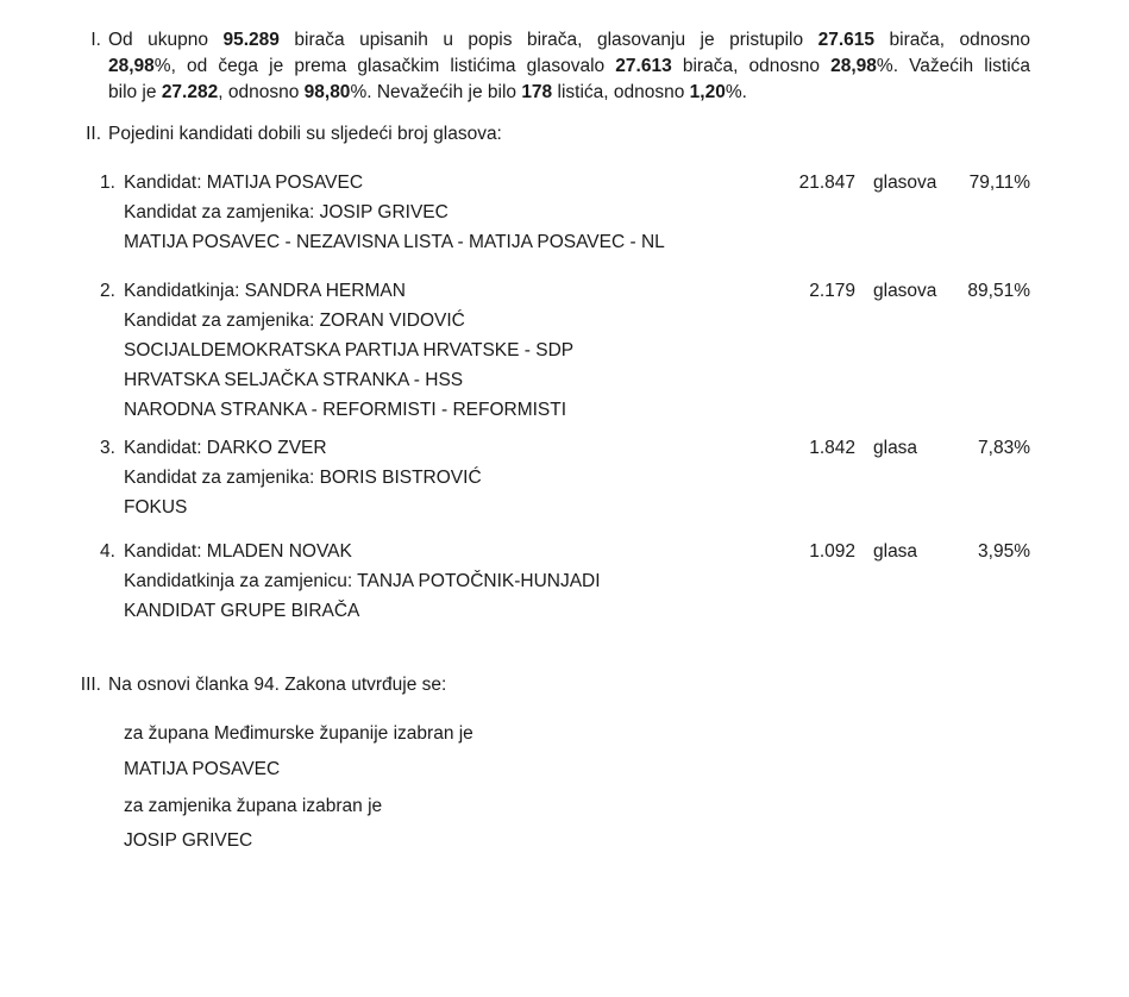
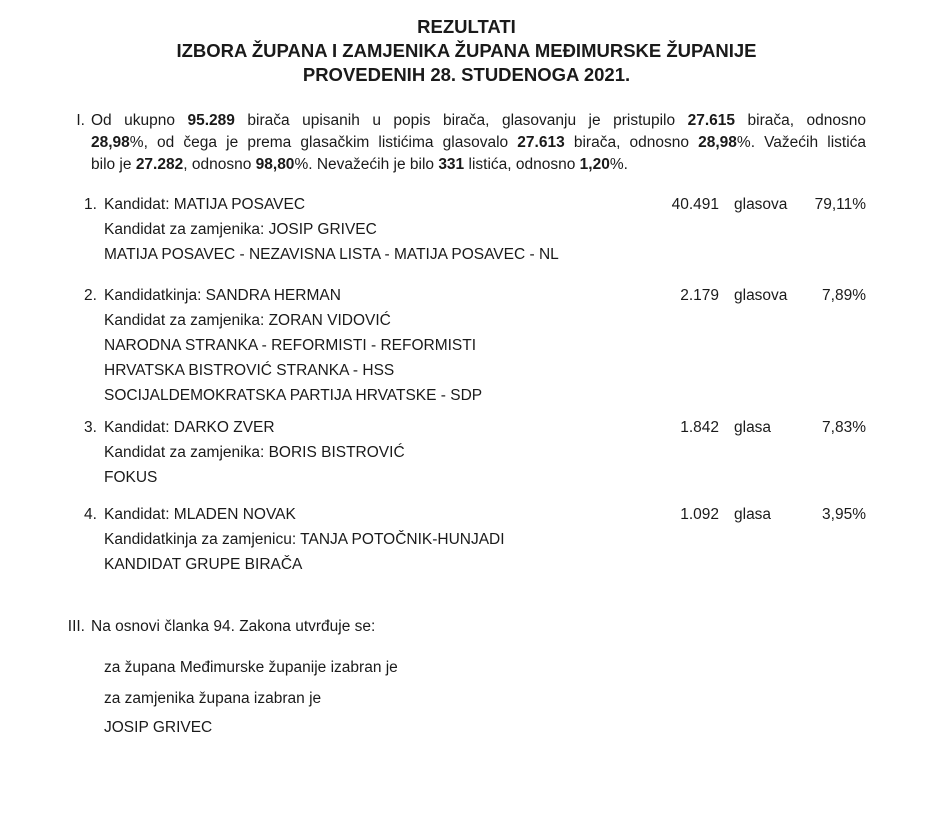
+ REZULTATI
+ IZBORA ŽUPANA I ZAMJENIKA ŽUPANA MEĐIMURSKE ŽUPANIJE
+ PROVEDENIH 28. STUDENOGA 2021.
  I.
  Od ukupno 95.289 birača upisanih u popis birača, glasovanju je pristupilo 27.615 birača, odnosno
  28,98%, od čega je prema glasačkim listićima glasovalo 27.613 birača, odnosno 28,98%. Važećih listića
- bilo je 27.282, odnosno 98,80%. Nevažećih je bilo 178 listića, odnosno 1,20%.
+ bilo je 27.282, odnosno 98,80%. Nevažećih je bilo 331 listića, odnosno 1,20%.
- II.
- Pojedini kandidati dobili su sljedeći broj glasova:
  1.
  Kandidat: MATIJA POSAVEC
- 21.847
+ 40.491
  glasova
  79,11%
  Kandidat za zamjenika: JOSIP GRIVEC
  MATIJA POSAVEC - NEZAVISNA LISTA - MATIJA POSAVEC - NL
  2.
  Kandidatkinja: SANDRA HERMAN
  2.179
  glasova
- 89,51%
+ 7,89%
  Kandidat za zamjenika: ZORAN VIDOVIĆ
- SOCIJALDEMOKRATSKA PARTIJA HRVATSKE - SDP
+ NARODNA STRANKA - REFORMISTI - REFORMISTI
- HRVATSKA SELJAČKA STRANKA - HSS
+ HRVATSKA BISTROVIĆ STRANKA - HSS
- NARODNA STRANKA - REFORMISTI - REFORMISTI
+ SOCIJALDEMOKRATSKA PARTIJA HRVATSKE - SDP
  3.
  Kandidat: DARKO ZVER
  1.842
  glasa
  7,83%
  Kandidat za zamjenika: BORIS BISTROVIĆ
  FOKUS
  4.
  Kandidat: MLADEN NOVAK
  1.092
  glasa
  3,95%
  Kandidatkinja za zamjenicu: TANJA POTOČNIK-HUNJADI
  KANDIDAT GRUPE BIRAČA
  III.
  Na osnovi članka 94. Zakona utvrđuje se:
  za župana Međimurske županije izabran je
- MATIJA POSAVEC
  za zamjenika župana izabran je
  JOSIP GRIVEC
